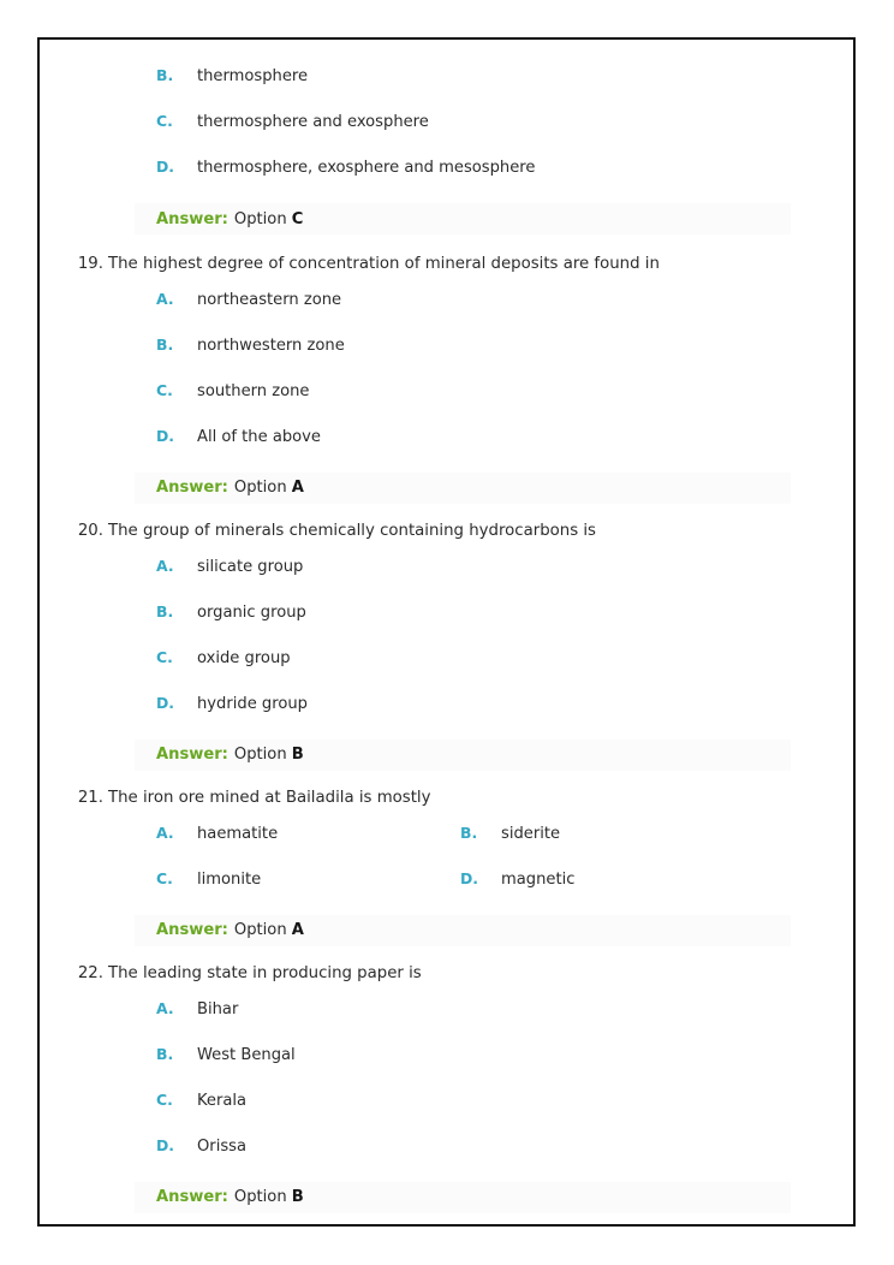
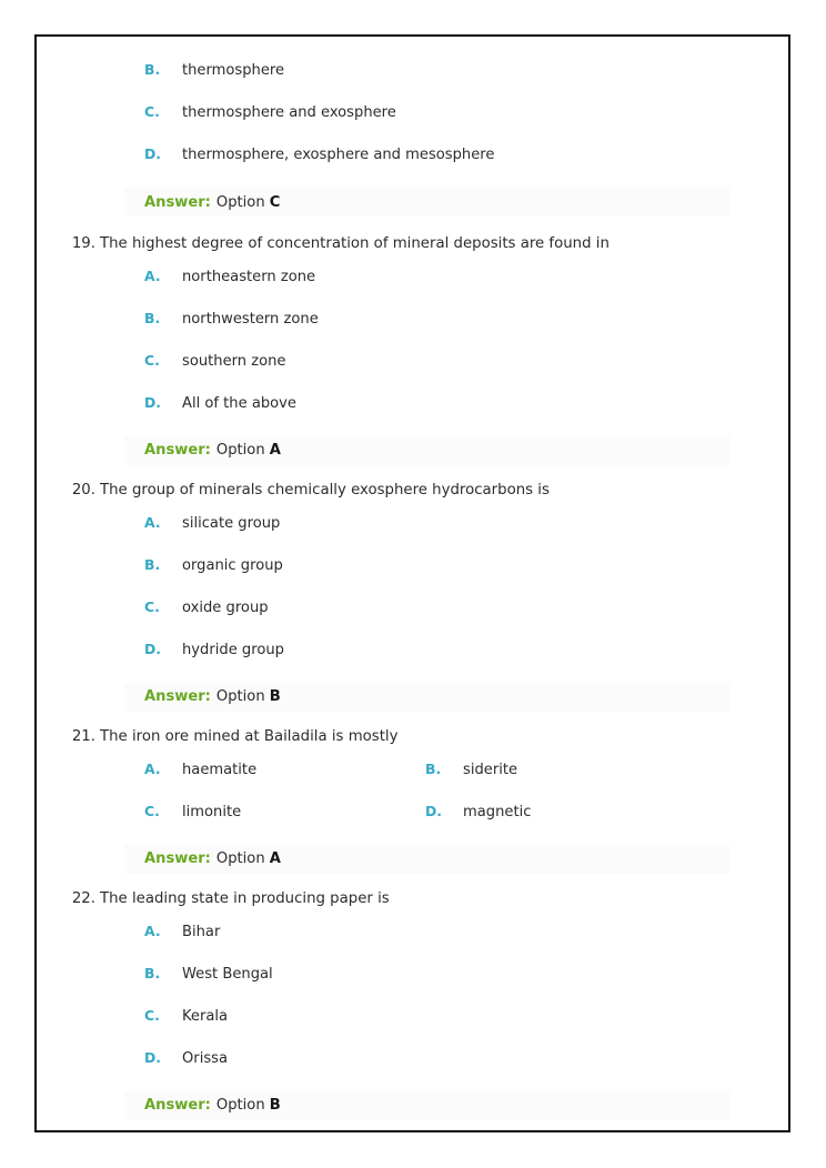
  B.
  thermosphere
  C.
  thermosphere and exosphere
  D.
  thermosphere, exosphere and mesosphere
  Answer:
  Option C
  19. The highest degree of concentration of mineral deposits are found in
  A.
  northeastern zone
  B.
  northwestern zone
  C.
  southern zone
  D.
  All of the above
  Answer:
  Option A
- 20. The group of minerals chemically containing hydrocarbons is
+ 20. The group of minerals chemically exosphere hydrocarbons is
  A.
  silicate group
  B.
  organic group
  C.
  oxide group
  D.
  hydride group
  Answer:
  Option B
  21. The iron ore mined at Bailadila is mostly
  A.
  haematite
  B.
  siderite
  C.
  limonite
  D.
  magnetic
  Answer:
  Option A
  22. The leading state in producing paper is
  A.
  Bihar
  B.
  West Bengal
  C.
  Kerala
  D.
  Orissa
  Answer:
  Option B
